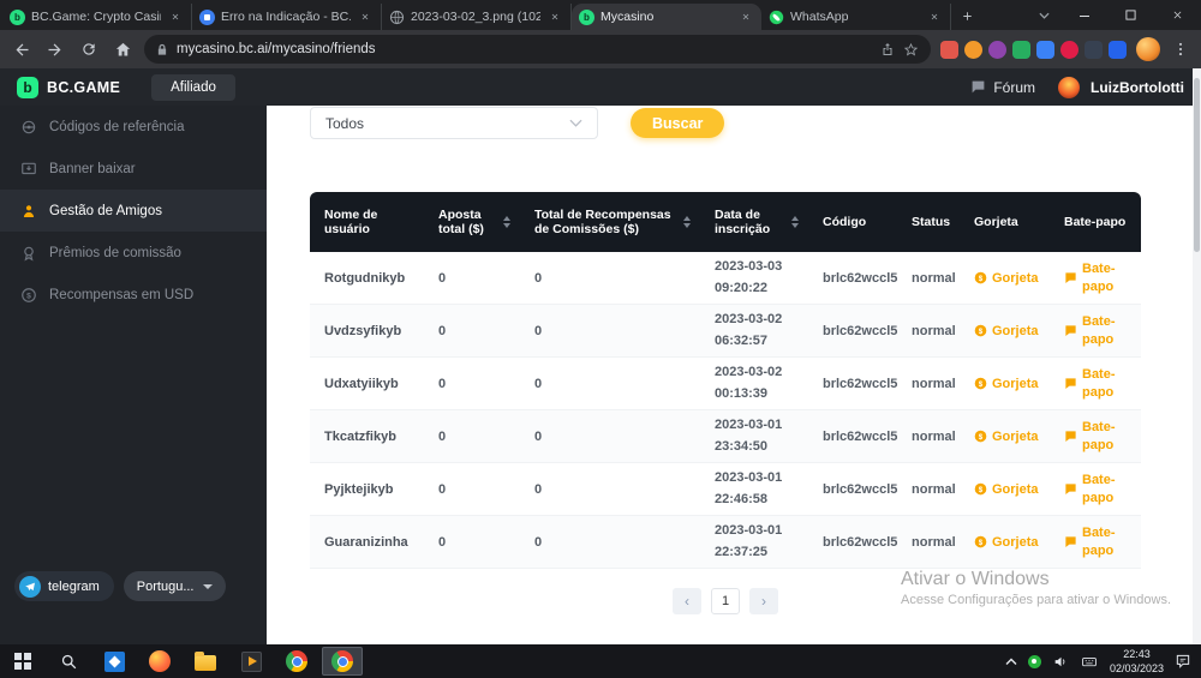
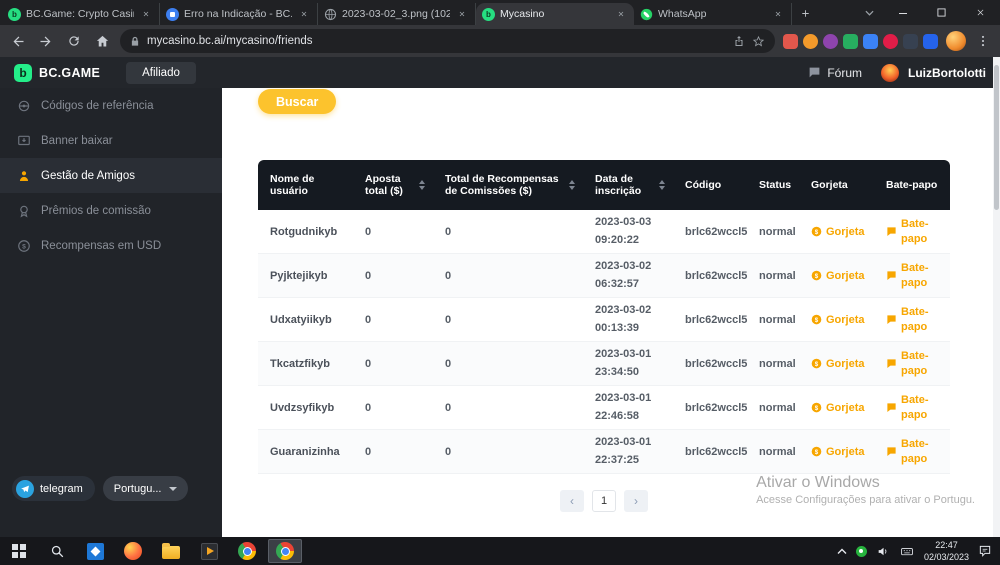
  b
  BC.Game: Crypto Casi
  Erro na Indicação - BC.
  2023-03-02_3.png (102
  b
  Mycasino
  WhatsApp
  mycasino.bc.ai/mycasino/friends
  b
  BC.GAME
  Afiliado
  Fórum
  LuizBortolotti
  Códigos de referência
  Banner baixar
  Gestão de Amigos
  Prêmios de comissão
  Recompensas em USD
  telegram
  Portugu...
- Todos
  Buscar
  Nome de usuário	Aposta total ($)	Total de Recompensas de Comissões ($)	Data de inscrição	Código	Status	Gorjeta	Bate-papo
  Rotgudnikyb	0	0	2023-03-0309:20:22	brlc62wccl5	normal	Gorjeta	Bate-papo
- Uvdzsyfikyb	0	0	2023-03-0206:32:57	brlc62wccl5	normal	Gorjeta	Bate-papo
+ Pyjktejikyb	0	0	2023-03-0206:32:57	brlc62wccl5	normal	Gorjeta	Bate-papo
  Udxatyiikyb	0	0	2023-03-0200:13:39	brlc62wccl5	normal	Gorjeta	Bate-papo
  Tkcatzfikyb	0	0	2023-03-0123:34:50	brlc62wccl5	normal	Gorjeta	Bate-papo
- Pyjktejikyb	0	0	2023-03-0122:46:58	brlc62wccl5	normal	Gorjeta	Bate-papo
+ Uvdzsyfikyb	0	0	2023-03-0122:46:58	brlc62wccl5	normal	Gorjeta	Bate-papo
  Guaranizinha	0	0	2023-03-0122:37:25	brlc62wccl5	normal	Gorjeta	Bate-papo
  ‹
  1
  ›
  Ativar o Windows
- Acesse Configurações para ativar o Windows.
+ Acesse Configurações para ativar o Portugu.
- 22:43
+ 22:47
  02/03/2023
